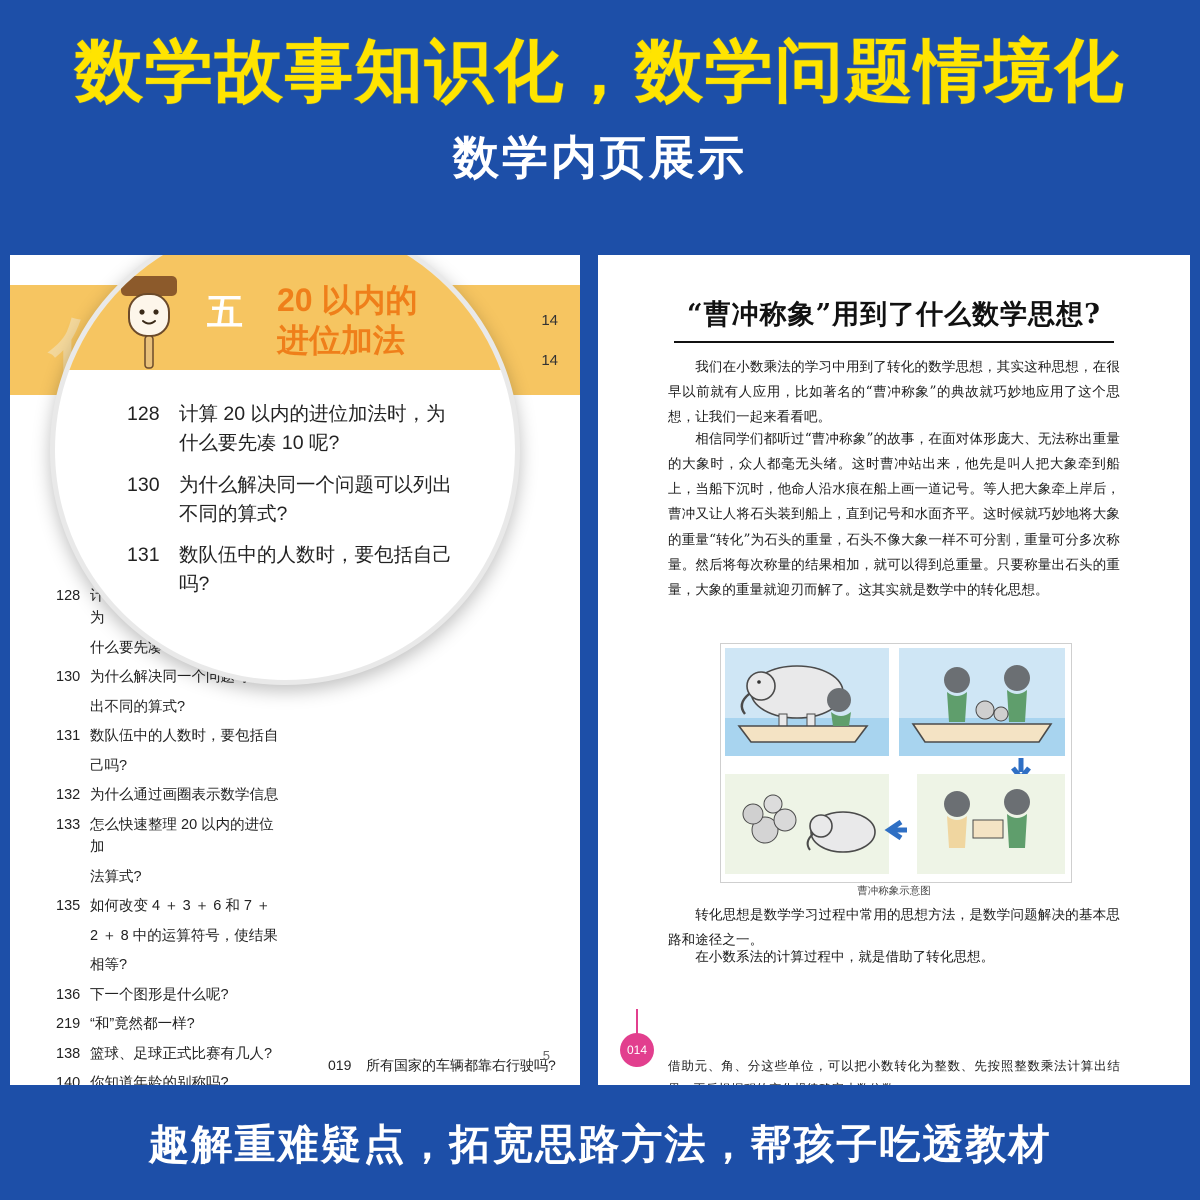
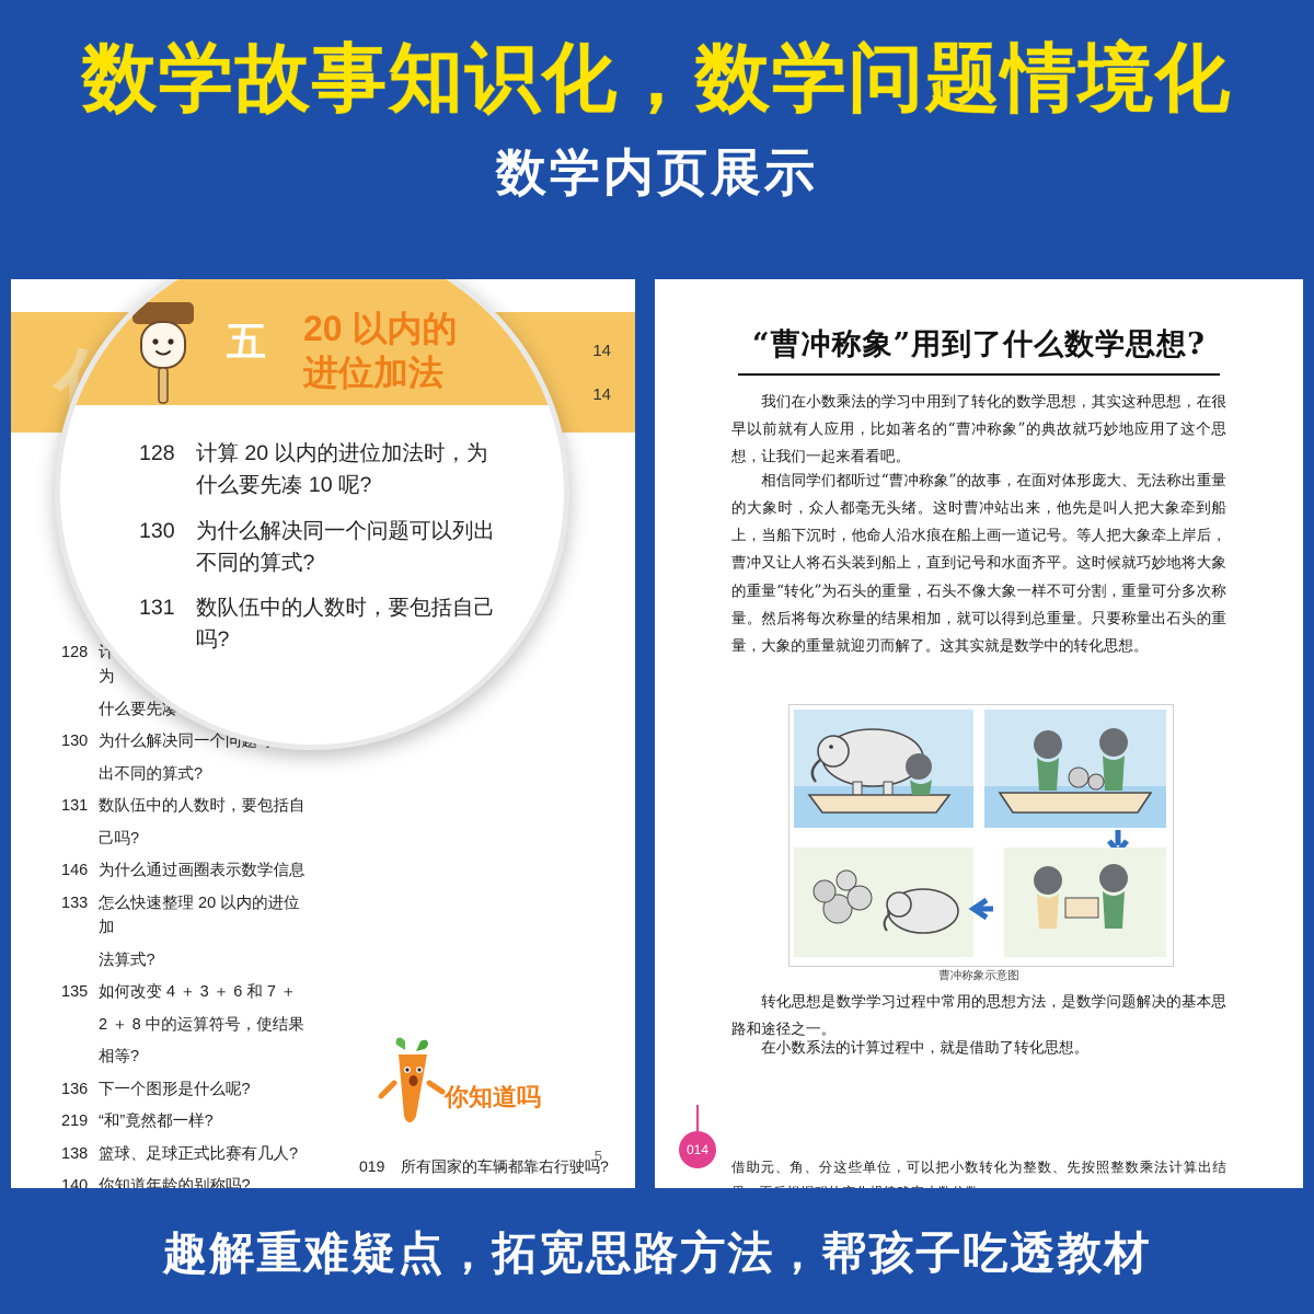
  数学故事知识化，数学问题情境化
  数学内页展示
  14
  14
  128
  130
  出不同的算式?
  131
  数队伍中的人数时，要包括自
  己吗?
- 132
+ 146
  为什么通过画圈表示数学信息
  133
  怎么快速整理 20 以内的进位加
  法算式?
  135
  如何改变 4 ＋ 3 ＋ 6 和 7 ＋
  2 ＋ 8 中的运算符号，使结果
  相等?
  136
  下一个图形是什么呢?
  219
  “和”竟然都一样?
  138
  篮球、足球正式比赛有几人?
  140
  你知道年龄的别称吗?
+ 你知道吗
  019
  所有国家的车辆都靠右行驶吗?
  5
  五
  20 以内的
  进位加法
  128
  计算 20 以内的进位加法时，为什么要先凑 10 呢?
  130
  为什么解决同一个问题可以列出不同的算式?
  131
  数队伍中的人数时，要包括自己吗?
  “曹冲称象”用到了什么数学思想?
  我们在小数乘法的学习中用到了转化的数学思想，其实这种思想，在很早以前就有人应用，比如著名的“曹冲称象”的典故就巧妙地应用了这个思想，让我们一起来看看吧。
  相信同学们都听过“曹冲称象”的故事，在面对体形庞大、无法称出重量的大象时，众人都毫无头绪。这时曹冲站出来，他先是叫人把大象牵到船上，当船下沉时，他命人沿水痕在船上画一道记号。等人把大象牵上岸后，曹冲又让人将石头装到船上，直到记号和水面齐平。这时候就巧妙地将大象的重量“转化”为石头的重量，石头不像大象一样不可分割，重量可分多次称量。然后将每次称量的结果相加，就可以得到总重量。只要称量出石头的重量，大象的重量就迎刃而解了。这其实就是数学中的转化思想。
  曹冲称象示意图
  转化思想是数学学习过程中常用的思想方法，是数学问题解决的基本思路和途径之一。
  在小数系法的计算过程中，就是借助了转化思想。
  014
  趣解重难疑点，拓宽思路方法，帮孩子吃透教材
